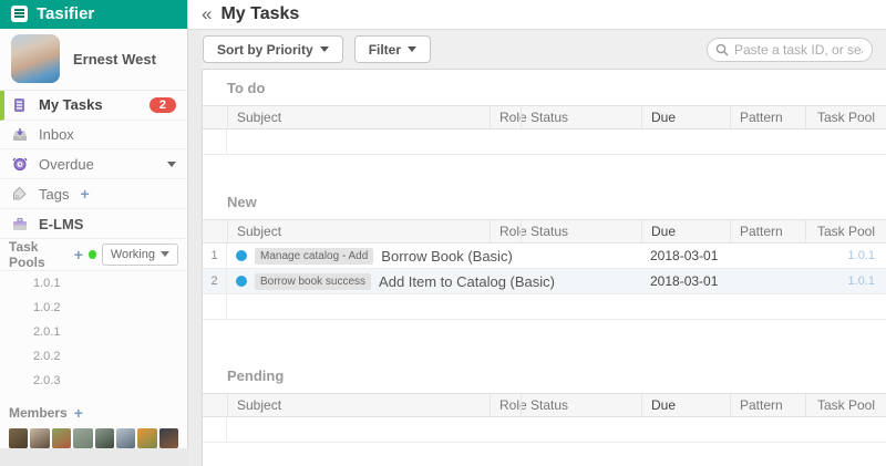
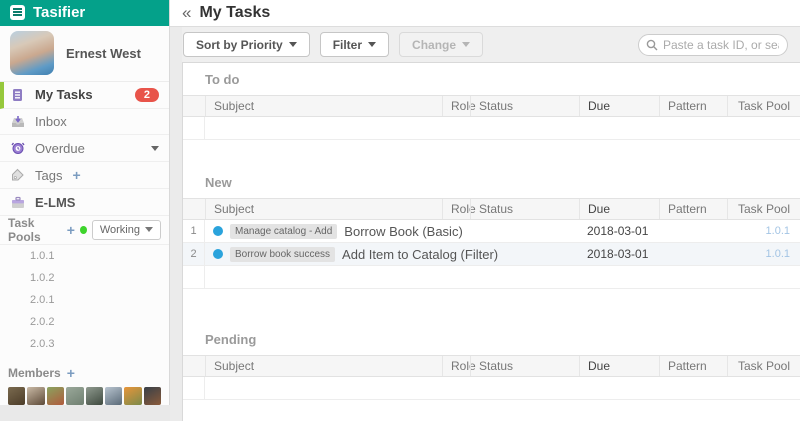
  Tasifier
  Ernest West
  My Tasks
  2
  Inbox
  Overdue
  Tags
  +
  E-LMS
  Task Pools
  +
  Working
  1.0.1
  1.0.2
  2.0.1
  2.0.2
  2.0.3
  Members
  +
  «
  My Tasks
  Sort by Priority
  Filter
+ Change
  Paste a task ID, or se
  To do
  Subject
  Rol
  Status
  Due
  Pattern
  Task Pool
  New
  Subject
  Rol
  Status
  Due
  Pattern
  Task Pool
  1
  Manage catalog - Add
  Borrow Book (Basic)
  2018-03-01
  1.0.1
  2
  Borrow book success
- Add Item to Catalog (Basic)
+ Add Item to Catalog (Filter)
  2018-03-01
  1.0.1
  Pending
  Subject
  Rol
  Status
  Due
  Pattern
  Task Pool
